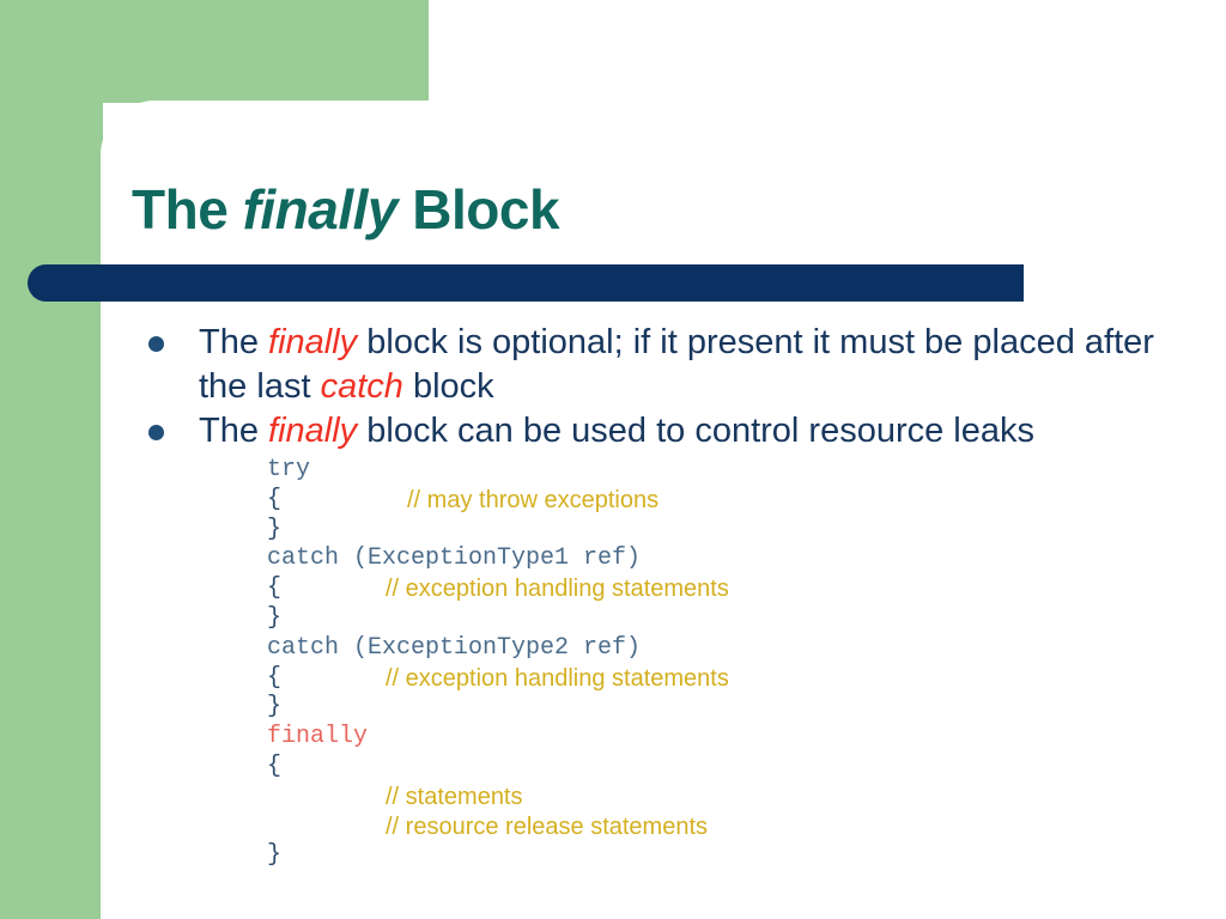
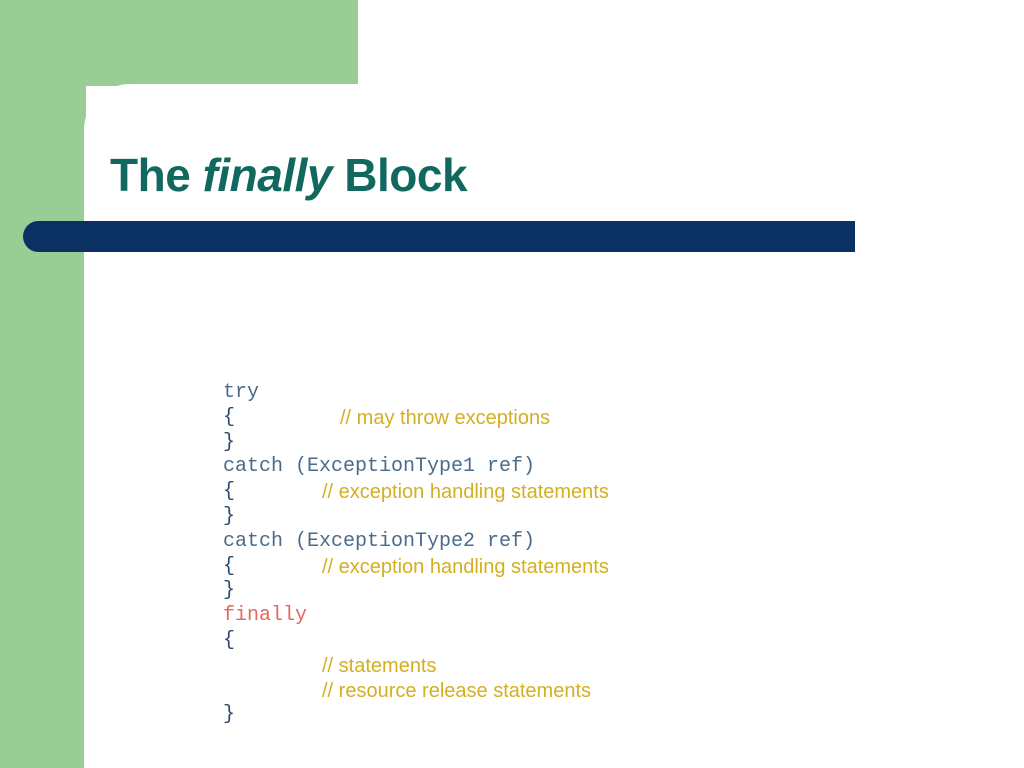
  The finally Block
- The finally block is optional; if it present it must be placed after the last catch block
- The finally block can be used to control resource leaks
  try
  {
  // may throw exceptions
  }
  catch (ExceptionType1 ref)
  {
  // exception handling statements
  }
  catch (ExceptionType2 ref)
  {
  // exception handling statements
  }
  finally
  {
  // statements
  // resource release statements
  }
